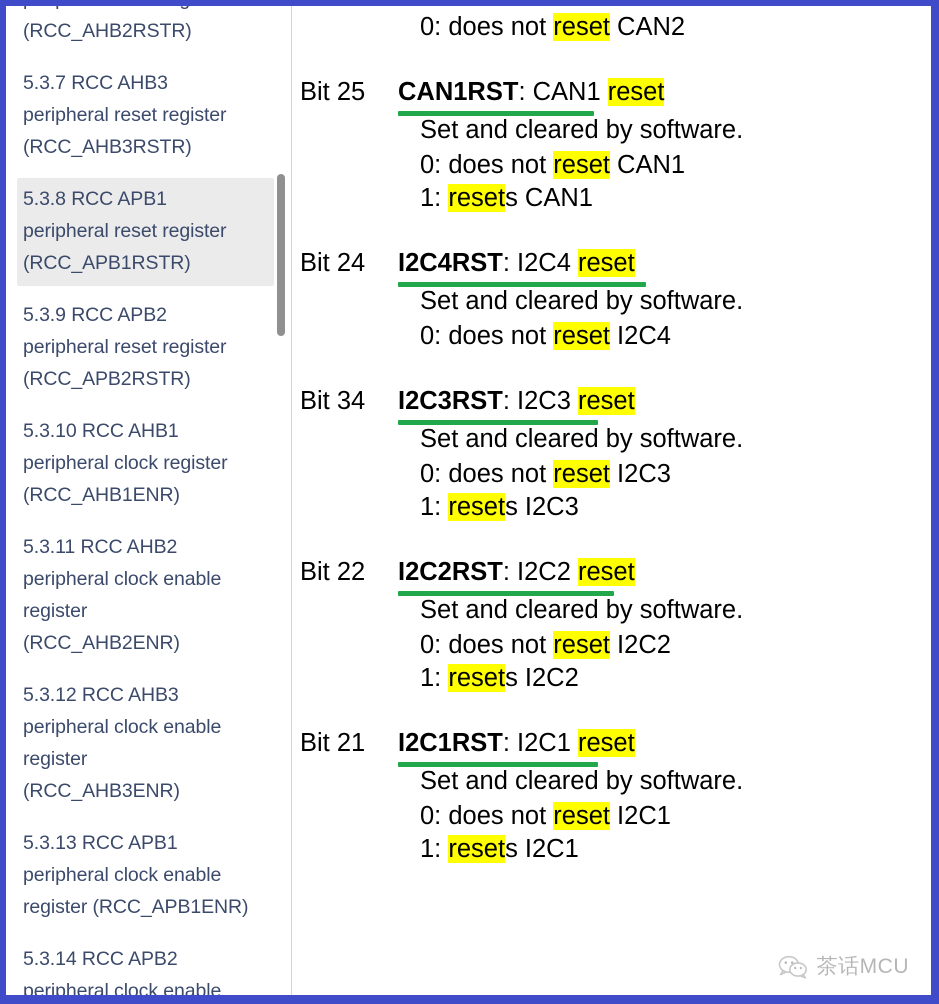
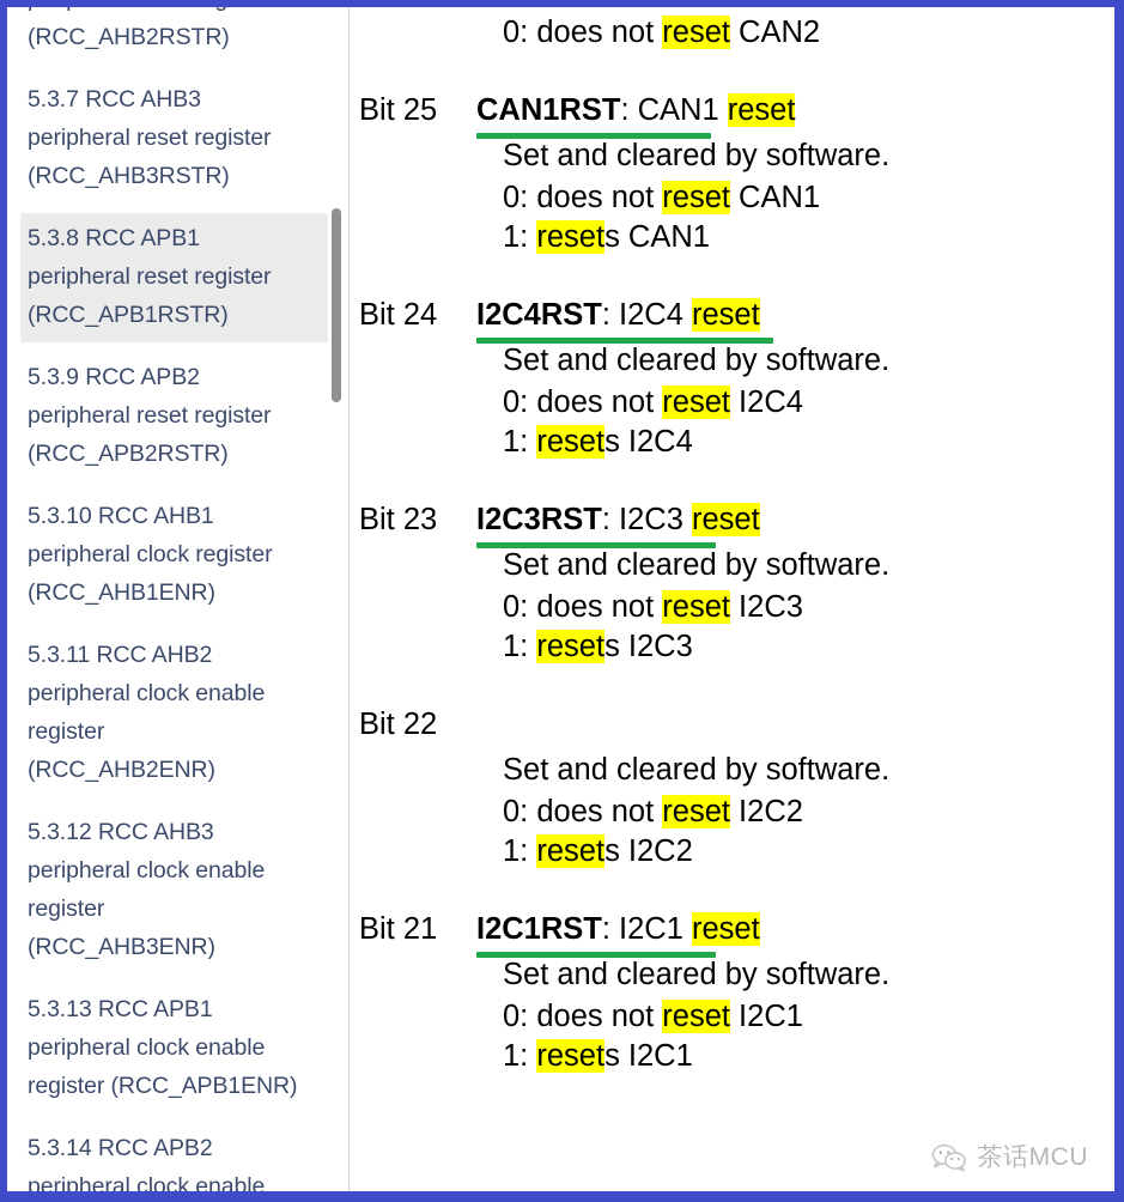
  (RCC_AHB2RSTR)
  5.3.7 RCC AHB3
  peripheral reset register
  (RCC_AHB3RSTR)
  5.3.8 RCC APB1
  peripheral reset register
  (RCC_APB1RSTR)
  5.3.9 RCC APB2
  peripheral reset register
  (RCC_APB2RSTR)
  5.3.10 RCC AHB1
  peripheral clock register
  (RCC_AHB1ENR)
  5.3.11 RCC AHB2
  peripheral clock enable
  register
  (RCC_AHB2ENR)
  5.3.12 RCC AHB3
  peripheral clock enable
  register
  (RCC_AHB3ENR)
  5.3.13 RCC APB1
  peripheral clock enable
  register (RCC_APB1ENR)
  5.3.14 RCC APB2
  peripheral clock enable
  0: does not reset CAN2
  Bit 25
  CAN1RST: CAN1 reset
  Set and cleared by software.
  0: does not reset CAN1
  1: resets CAN1
  Bit 24
  I2C4RST: I2C4 reset
  Set and cleared by software.
  0: does not reset I2C4
+ 1: resets I2C4
- Bit 34
+ Bit 23
  I2C3RST: I2C3 reset
  Set and cleared by software.
  0: does not reset I2C3
  1: resets I2C3
  Bit 22
- I2C2RST: I2C2 reset
  Set and cleared by software.
  0: does not reset I2C2
  1: resets I2C2
  Bit 21
  I2C1RST: I2C1 reset
  Set and cleared by software.
  0: does not reset I2C1
  1: resets I2C1
  茶话MCU
